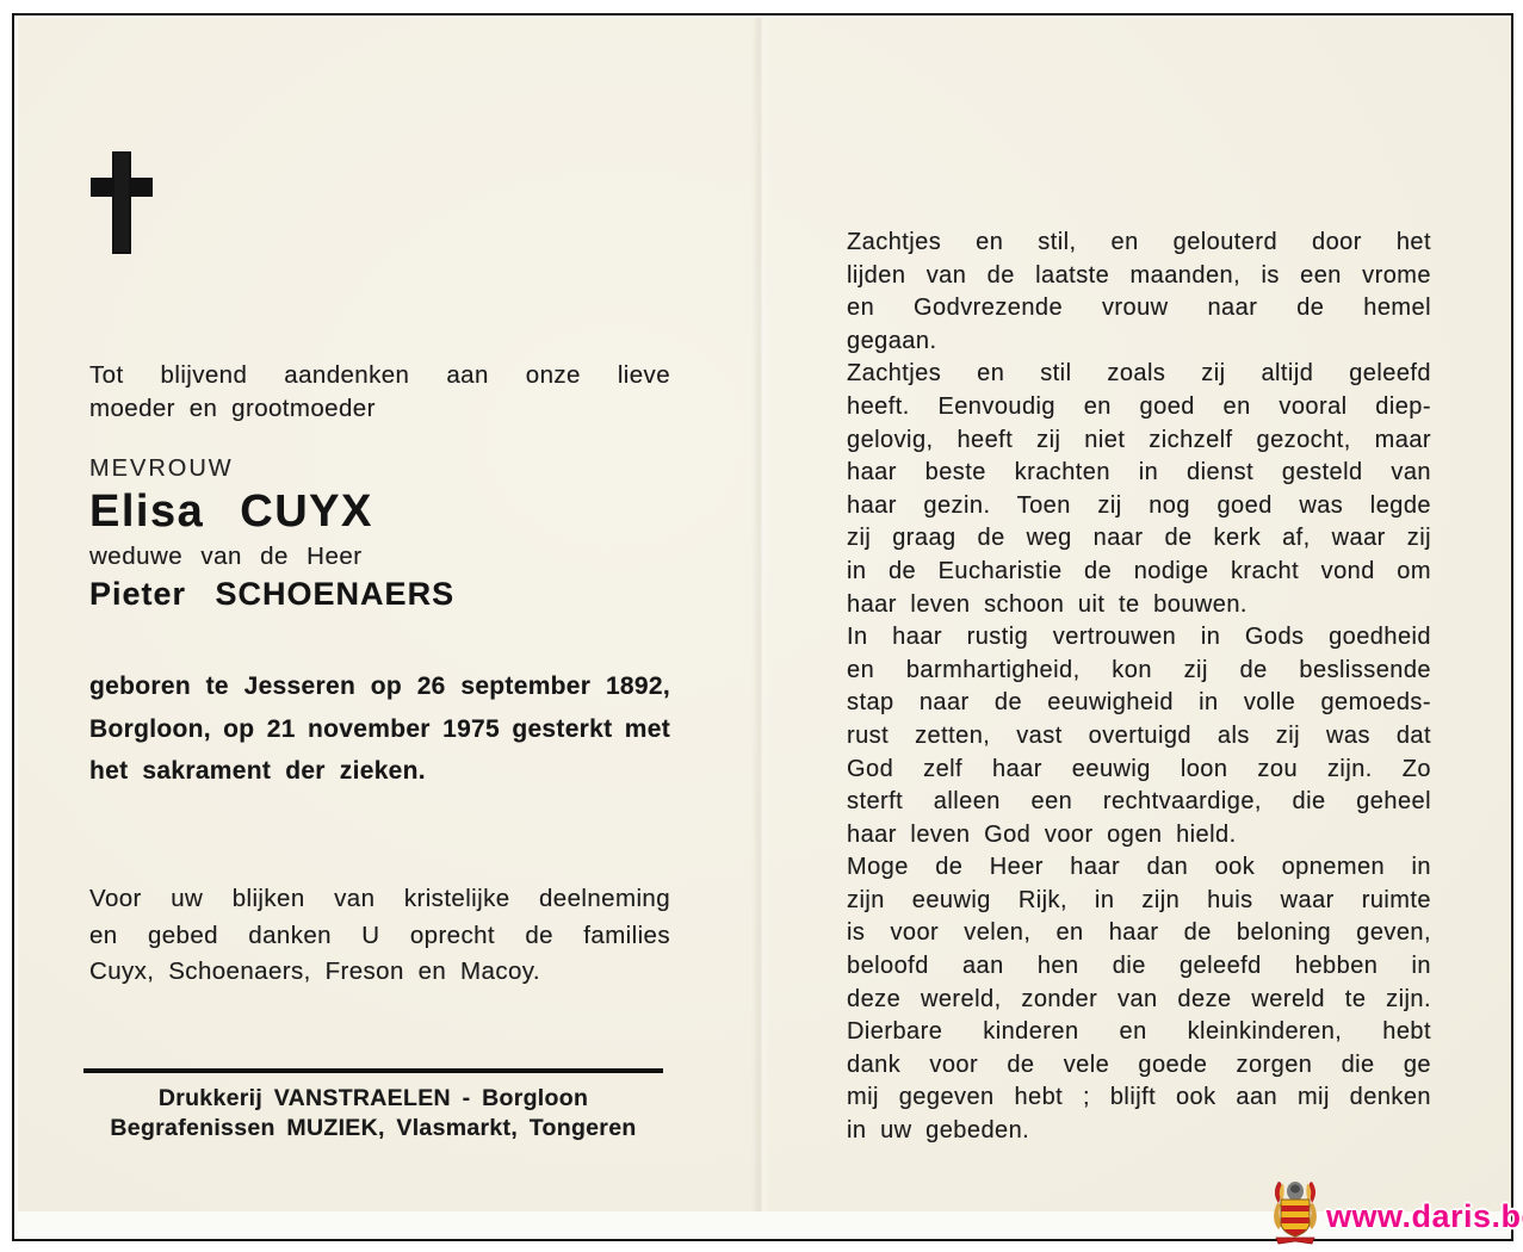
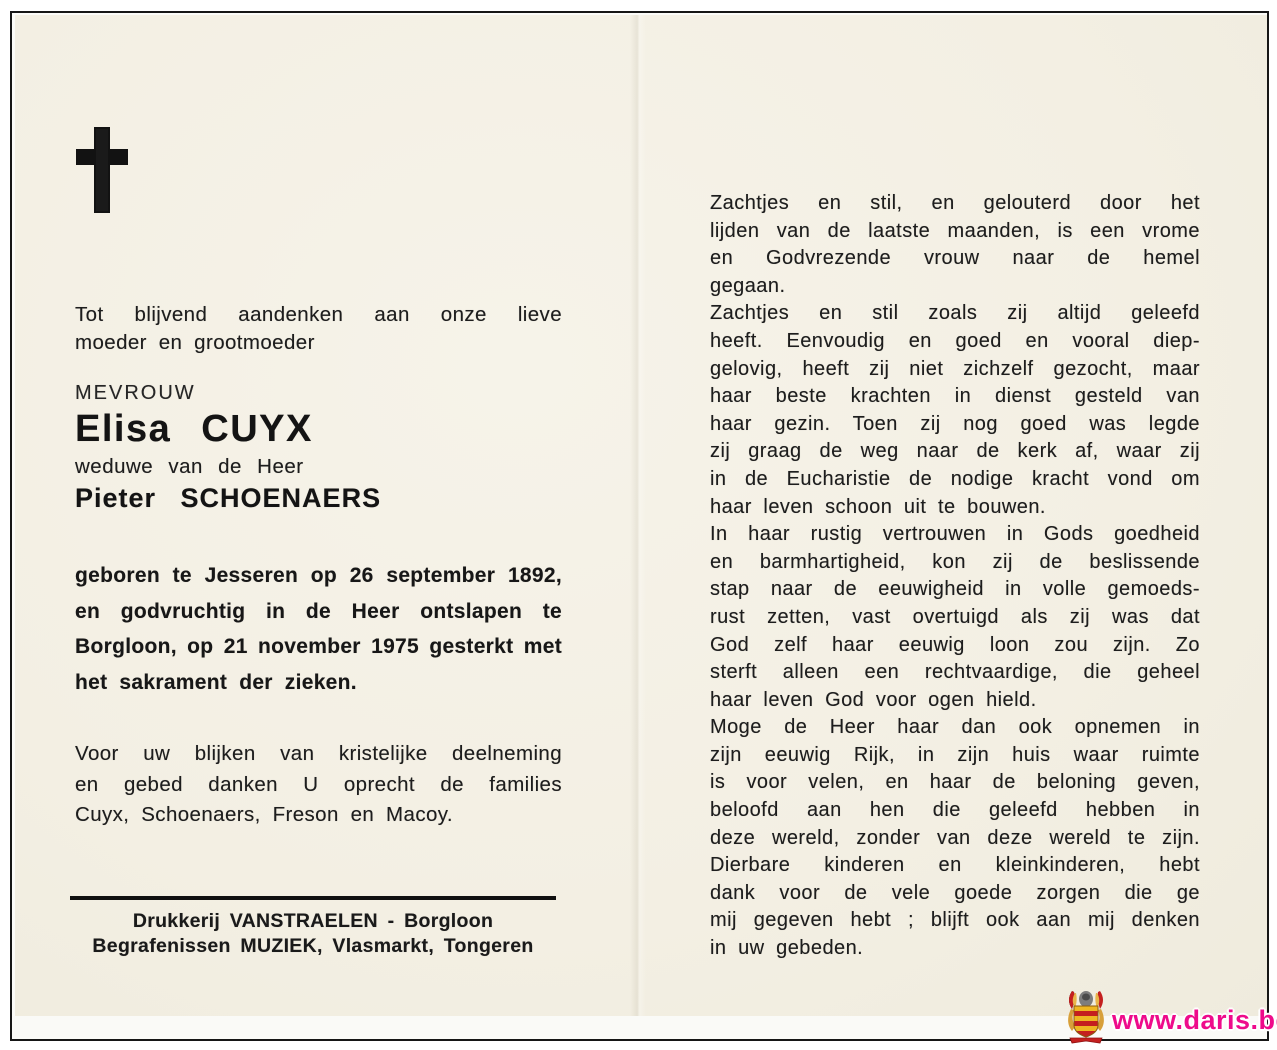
  Tot blijvend aandenken aan onze lieve
  moeder en grootmoeder
  MEVROUW
  Elisa CUYX
  weduwe van de Heer
  Pieter SCHOENAERS
  geboren te Jesseren op 26 september 1892,
+ en godvruchtig in de Heer ontslapen te
  Borgloon, op 21 november 1975 gesterkt met
  het sakrament der zieken.
  Voor uw blijken van kristelijke deelneming
  en gebed danken U oprecht de families
  Cuyx, Schoenaers, Freson en Macoy.
  Drukkerij VANSTRAELEN - Borgloon
  Begrafenissen MUZIEK, Vlasmarkt, Tongeren
  Zachtjes en stil, en gelouterd door het
  lijden van de laatste maanden, is een vrome
  en Godvrezende vrouw naar de hemel
  gegaan.
  Zachtjes en stil zoals zij altijd geleefd
  heeft. Eenvoudig en goed en vooral diep-
  gelovig, heeft zij niet zichzelf gezocht, maar
  haar beste krachten in dienst gesteld van
  haar gezin. Toen zij nog goed was legde
  zij graag de weg naar de kerk af, waar zij
  in de Eucharistie de nodige kracht vond om
  haar leven schoon uit te bouwen.
  In haar rustig vertrouwen in Gods goedheid
  en barmhartigheid, kon zij de beslissende
  stap naar de eeuwigheid in volle gemoeds-
  rust zetten, vast overtuigd als zij was dat
  God zelf haar eeuwig loon zou zijn. Zo
  sterft alleen een rechtvaardige, die geheel
  haar leven God voor ogen hield.
  Moge de Heer haar dan ook opnemen in
  zijn eeuwig Rijk, in zijn huis waar ruimte
  is voor velen, en haar de beloning geven,
  beloofd aan hen die geleefd hebben in
  deze wereld, zonder van deze wereld te zijn.
  Dierbare kinderen en kleinkinderen, hebt
  dank voor de vele goede zorgen die ge
  mij gegeven hebt ; blijft ook aan mij denken
  in uw gebeden.
  www.daris.b
